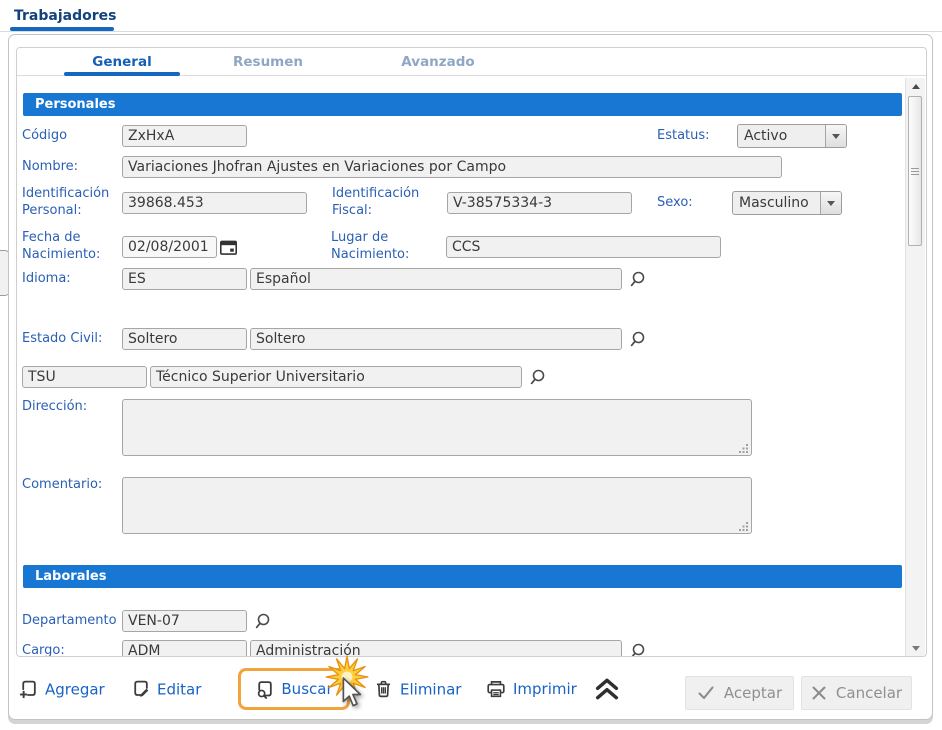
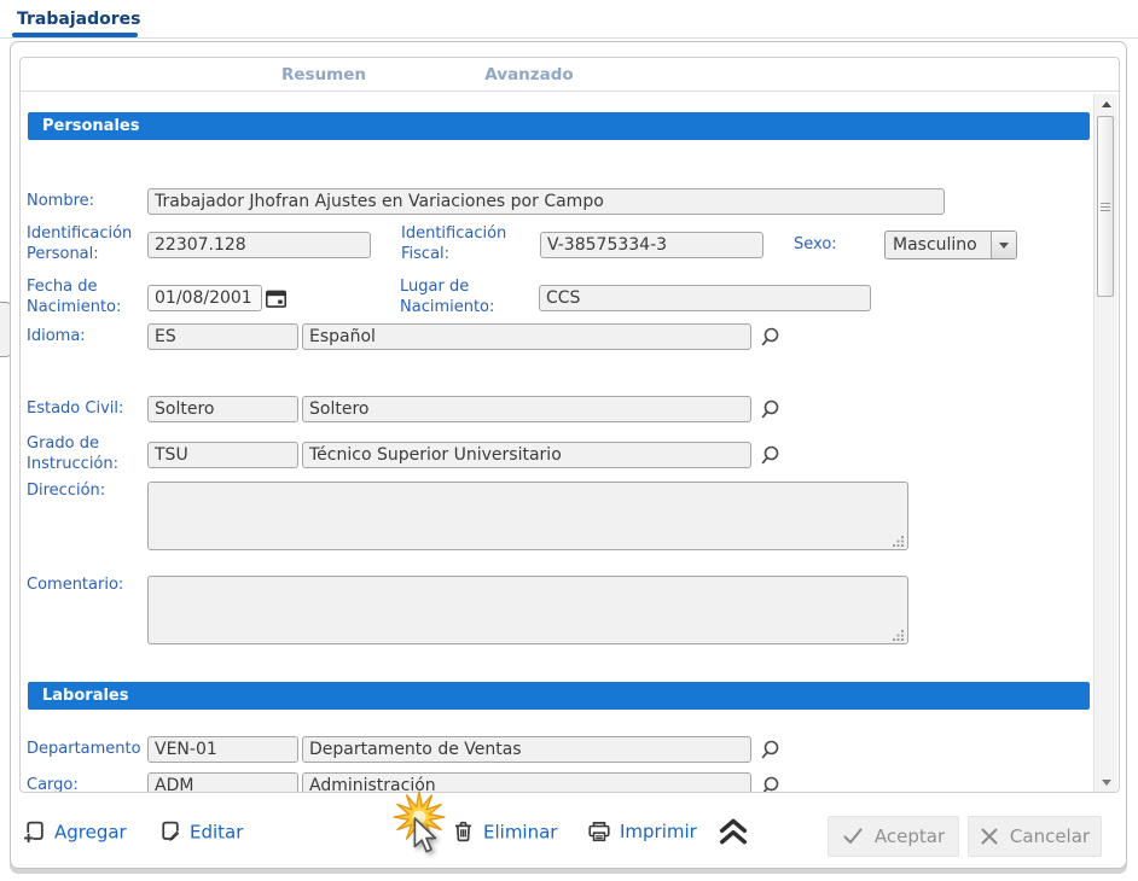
  Trabajadores
- General
  Resumen
  Avanzado
  Personales
- Código
- ZxHxA
- Estatus:
- Activo
  Nombre:
- Variaciones Jhofran Ajustes en Variaciones por Campo
+ Trabajador Jhofran Ajustes en Variaciones por Campo
  Identificación Personal:
- 39868.453
+ 22307.128
  Identificación Fiscal:
  V-38575334-3
  Sexo:
  Masculino
  Fecha de Nacimiento:
- 02/08/2001
+ 01/08/2001
  Lugar de Nacimiento:
  CCS
  Idioma:
  ES
  Español
  Estado Civil:
  Soltero
  Soltero
+ Grado de Instrucción:
  TSU
  Técnico Superior Universitario
  Dirección:
  Comentario:
  Laborales
  Departamento
- VEN-07
+ VEN-01
+ Departamento de Ventas
  Cargo:
  ADM
  Administración
  Agregar
  Editar
- Buscar
  Eliminar
  Imprimir
  Aceptar
  Cancelar
